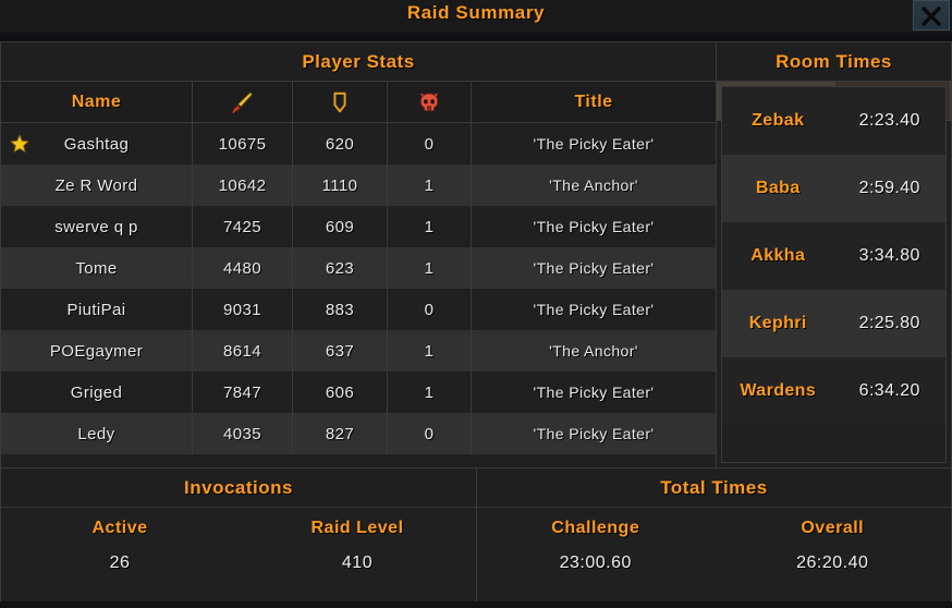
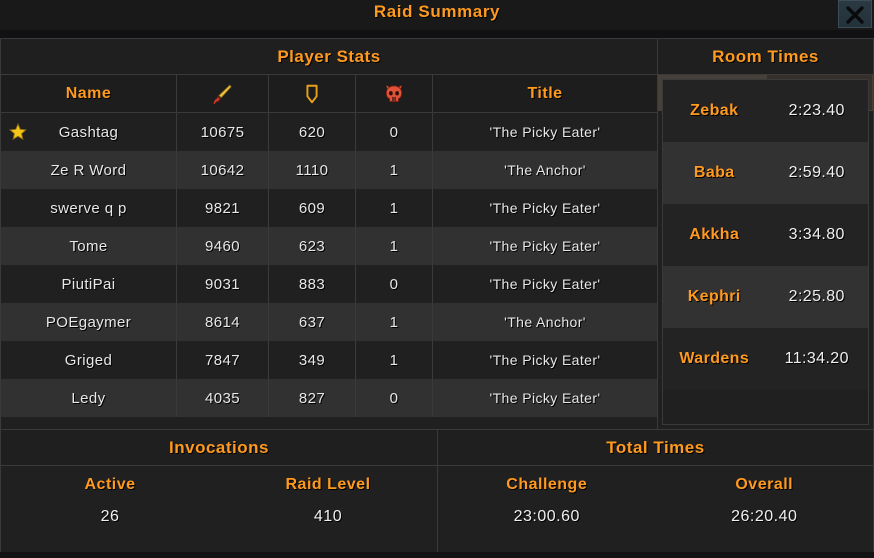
  Raid Summary
  Player Stats
  Name
  Title
  Gashtag
  10675
  620
  0
  'The Picky Eater'
  Ze R Word
  10642
  1110
  1
  'The Anchor'
  swerve q p
- 7425
+ 9821
  609
  1
  'The Picky Eater'
  Tome
- 4480
+ 9460
  623
  1
  'The Picky Eater'
  PiutiPai
  9031
  883
  0
  'The Picky Eater'
  POEgaymer
  8614
  637
  1
  'The Anchor'
  Griged
  7847
- 606
+ 349
  1
  'The Picky Eater'
  Ledy
  4035
  827
  0
  'The Picky Eater'
  Room Times
  Zebak
  2:23.40
  Baba
  2:59.40
  Akkha
  3:34.80
  Kephri
  2:25.80
  Wardens
- 6:34.20
+ 11:34.20
  Invocations
  Active
  26
  Raid Level
  410
  Total Times
  Challenge
  23:00.60
  Overall
  26:20.40
